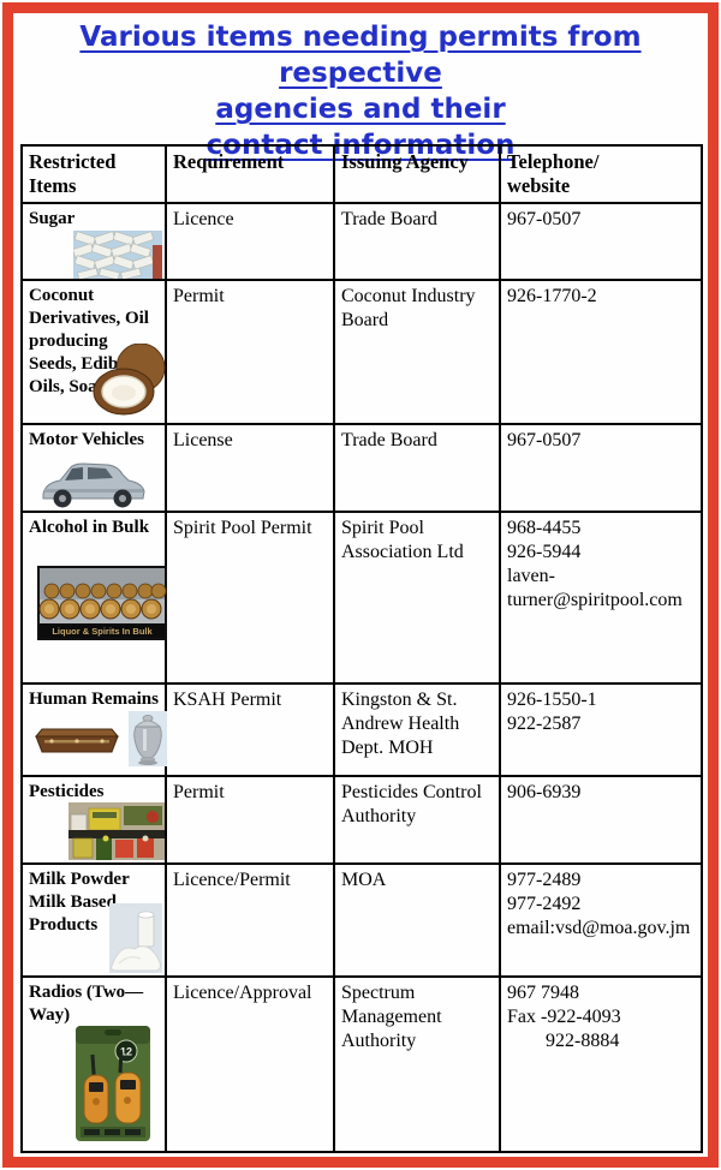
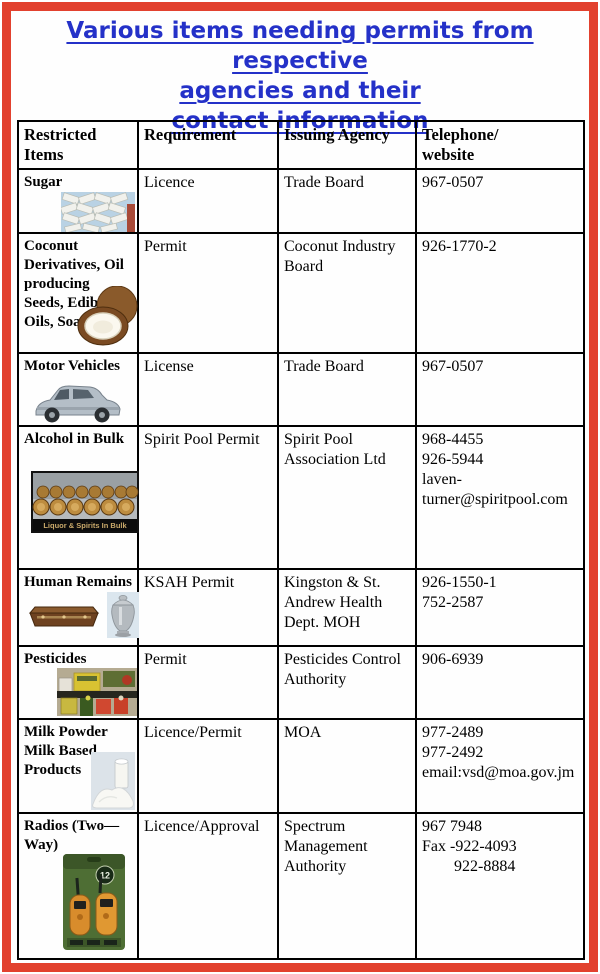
  Various items needing permits from respective
  agencies and their
  contact information
  Restricted Items	Requirement	Issuing Agency	Telephone/ website
  Sugar	Licence	Trade Board	967-0507
  Coconut Derivatives, Oil producing Seeds, Edib Oils, Soa	Permit	Coconut Industry Board	926-1770-2
  Motor Vehicles	License	Trade Board	967-0507
  Alcohol in Bulk Liquor & Spirits In Bulk	Spirit Pool Permit	Spirit Pool Association Ltd	968-4455 926-5944 laven-turner@spiritpool.com
- Human Remains	KSAH Permit	Kingston & St. Andrew Health Dept. MOH	926-1550-1 922-2587
+ Human Remains	KSAH Permit	Kingston & St. Andrew Health Dept. MOH	926-1550-1 752-2587
  Pesticides	Permit	Pesticides Control Authority	906-6939
  Milk Powder Milk Based Products	Licence/Permit	MOA	977-2489 977-2492 email:vsd@moa.gov.jm
  Radios (Two—Way) 12	Licence/Approval	Spectrum Management Authority	967 7948 Fax -922-4093 922-8884
